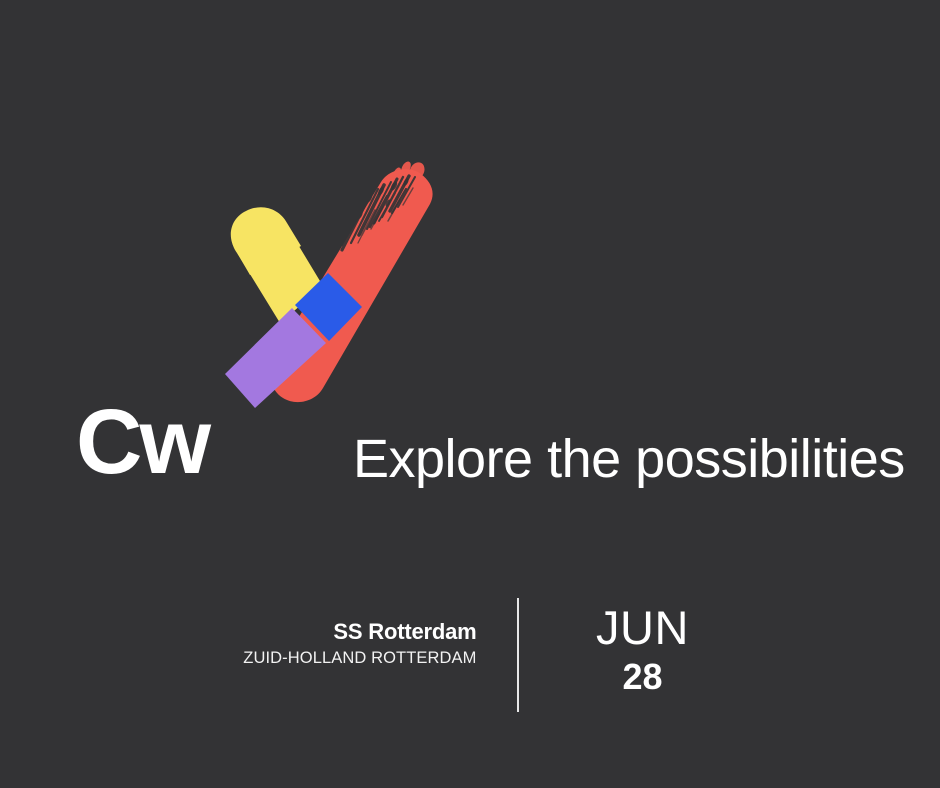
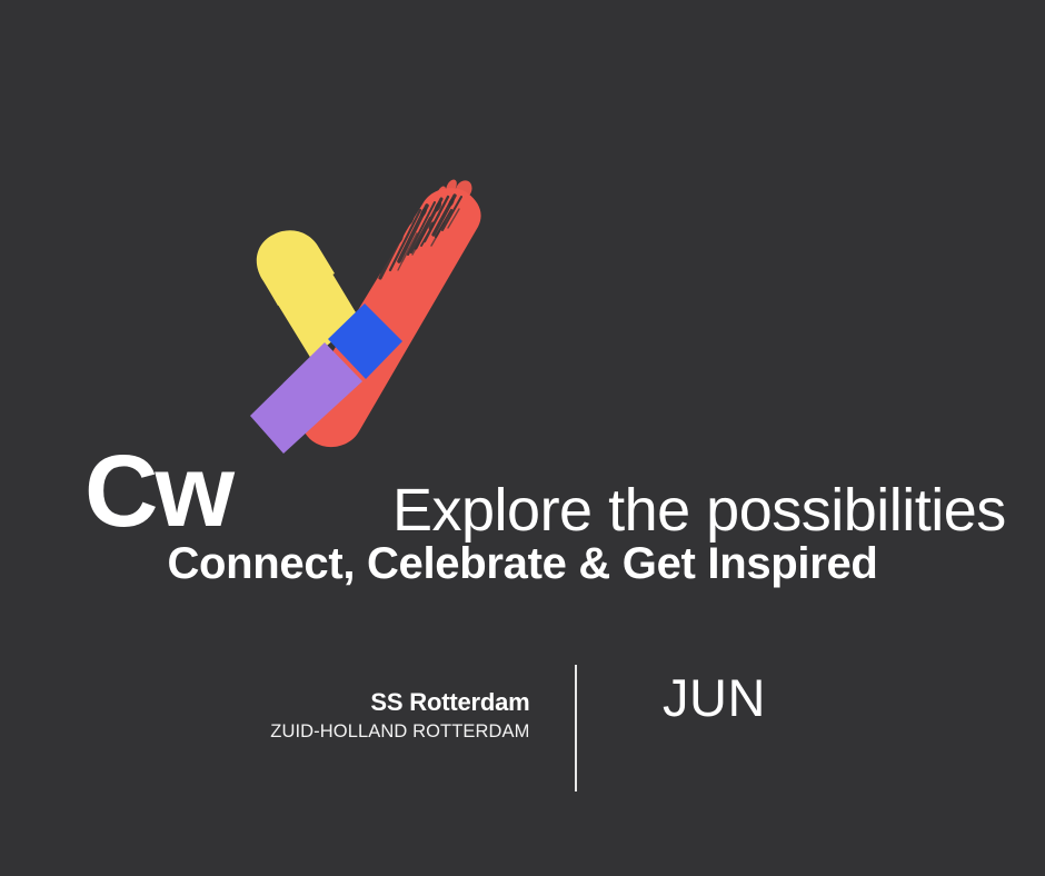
  Cw
  Explore the possibilities
+ Connect, Celebrate & Get Inspired
  SS Rotterdam
  ZUID-HOLLAND ROTTERDAM
  JUN
- 28
